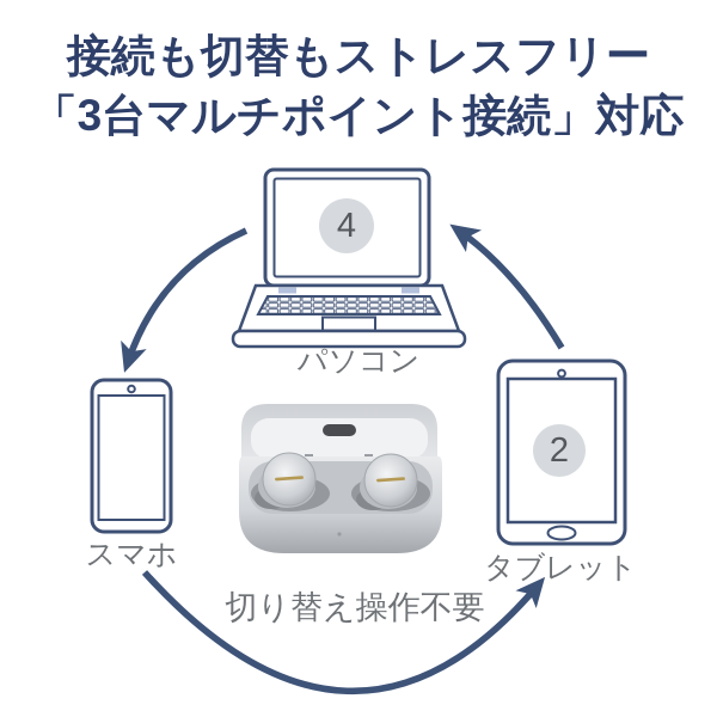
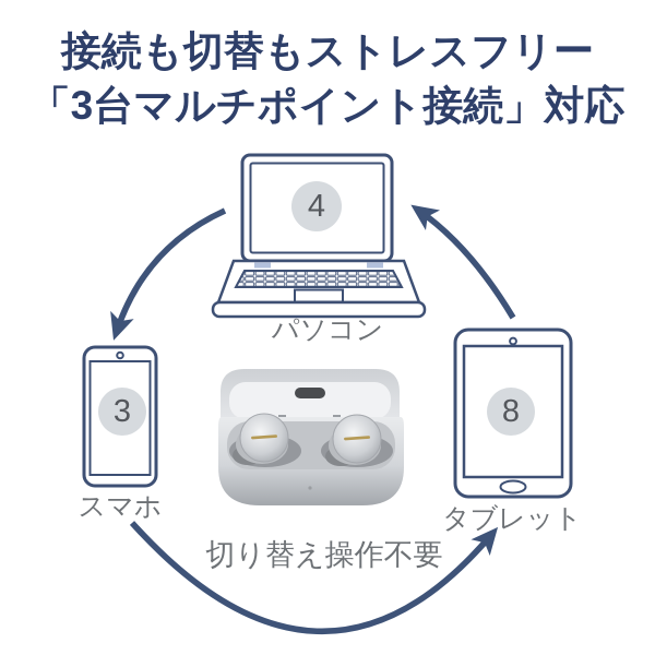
  接続も切替もストレスフリー
  「3台マルチポイント接続」対応
  4
- 2
+ 8
+ 3
  パソコン
  スマホ
  タブレット
  切り替え操作不要
